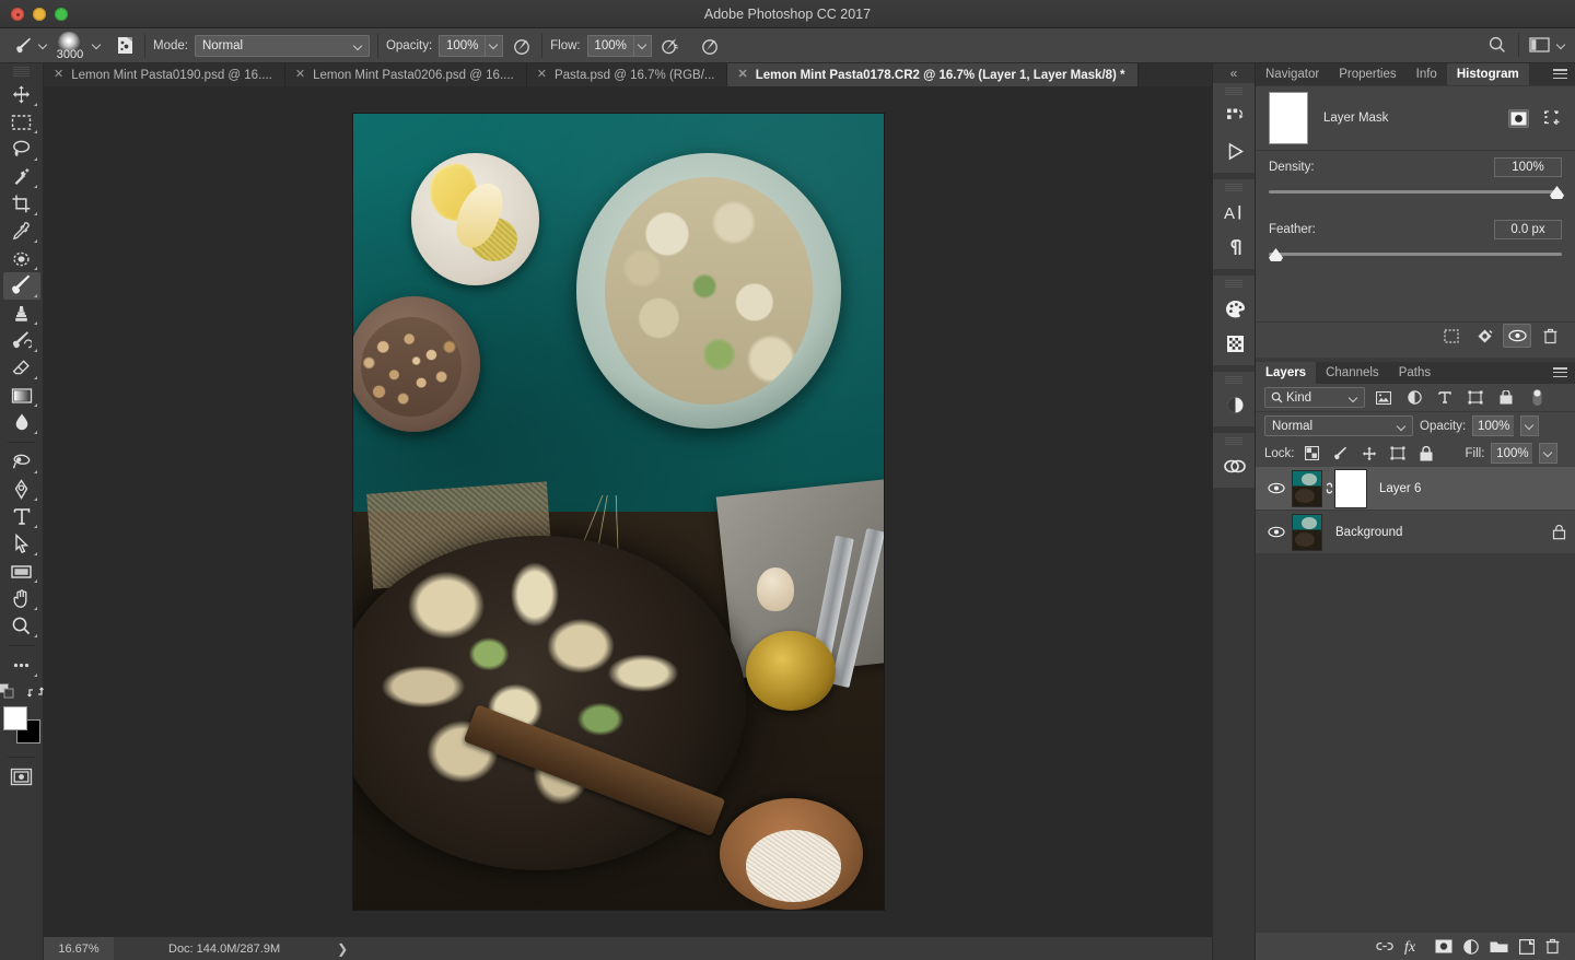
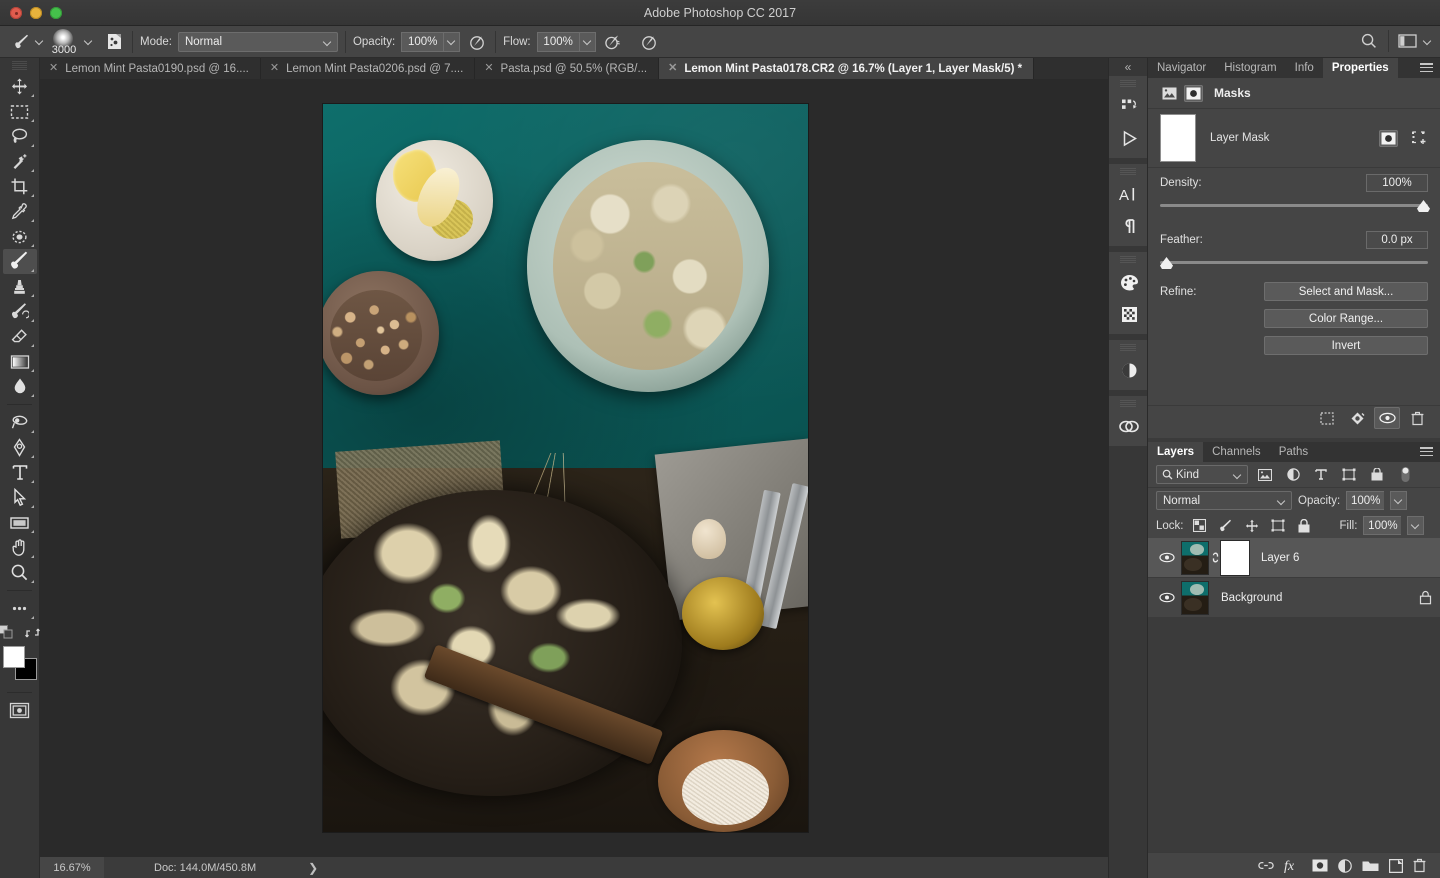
  Adobe Photoshop CC 2017
  3000
  Mode:
  Normal
  Opacity:
  100%
  Flow:
  100%
  ✕
  Lemon Mint Pasta0190.psd @ 16....
  ✕
- Lemon Mint Pasta0206.psd @ 16....
+ Lemon Mint Pasta0206.psd @ 7....
  ✕
- Pasta.psd @ 16.7% (RGB/...
+ Pasta.psd @ 50.5% (RGB/...
  ✕
- Lemon Mint Pasta0178.CR2 @ 16.7% (Layer 1, Layer Mask/8) *
+ Lemon Mint Pasta0178.CR2 @ 16.7% (Layer 1, Layer Mask/5) *
  16.67%
- Doc: 144.0M/287.9M
+ Doc: 144.0M/450.8M
  ❯
  «
  A
  Navigator
- Properties
+ Histogram
  Info
- Histogram
+ Properties
+ Masks
  Layer Mask
  Density:
  100%
  Feather:
  0.0 px
+ Refine:
+ Select and Mask...
+ Color Range...
+ Invert
  Layers
  Channels
  Paths
  Kind
  Normal
  Opacity:
  100%
  Lock:
  Fill:
  100%
  Layer 6
  Background
  fx
